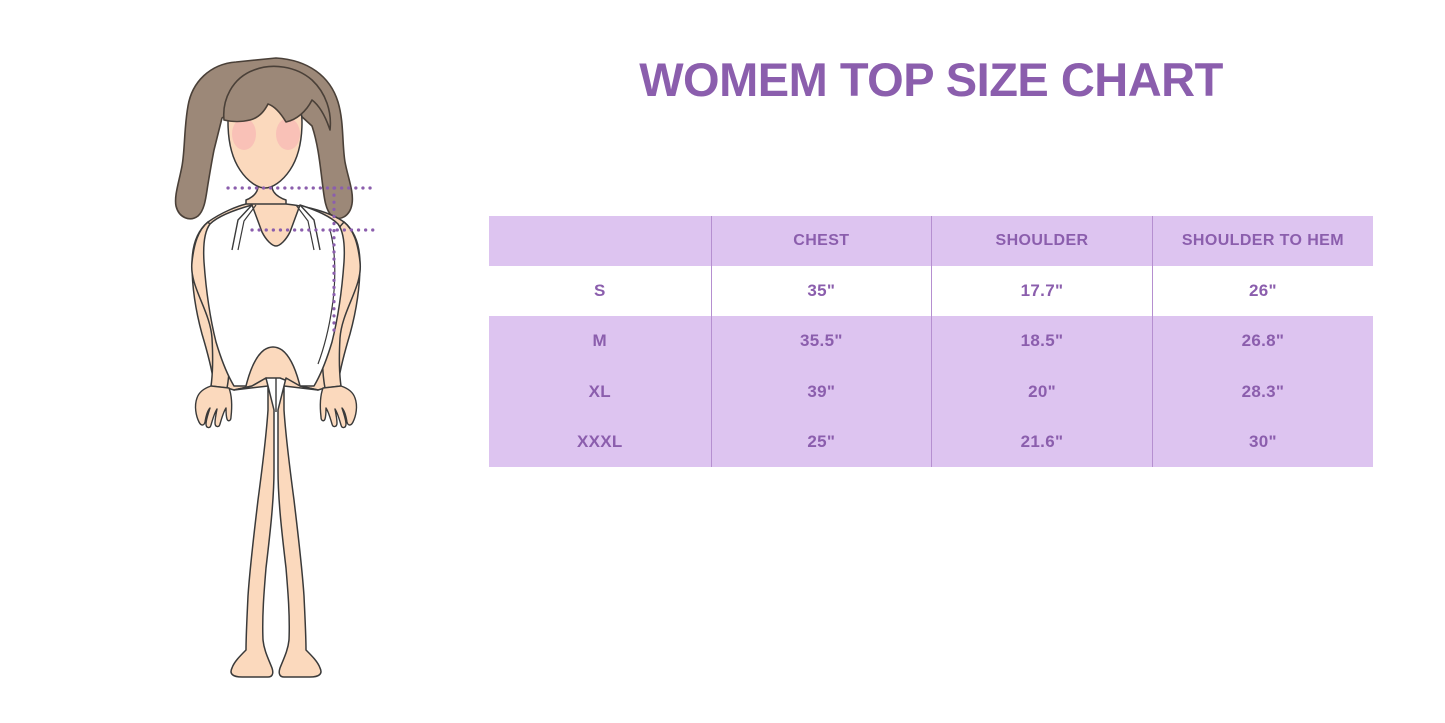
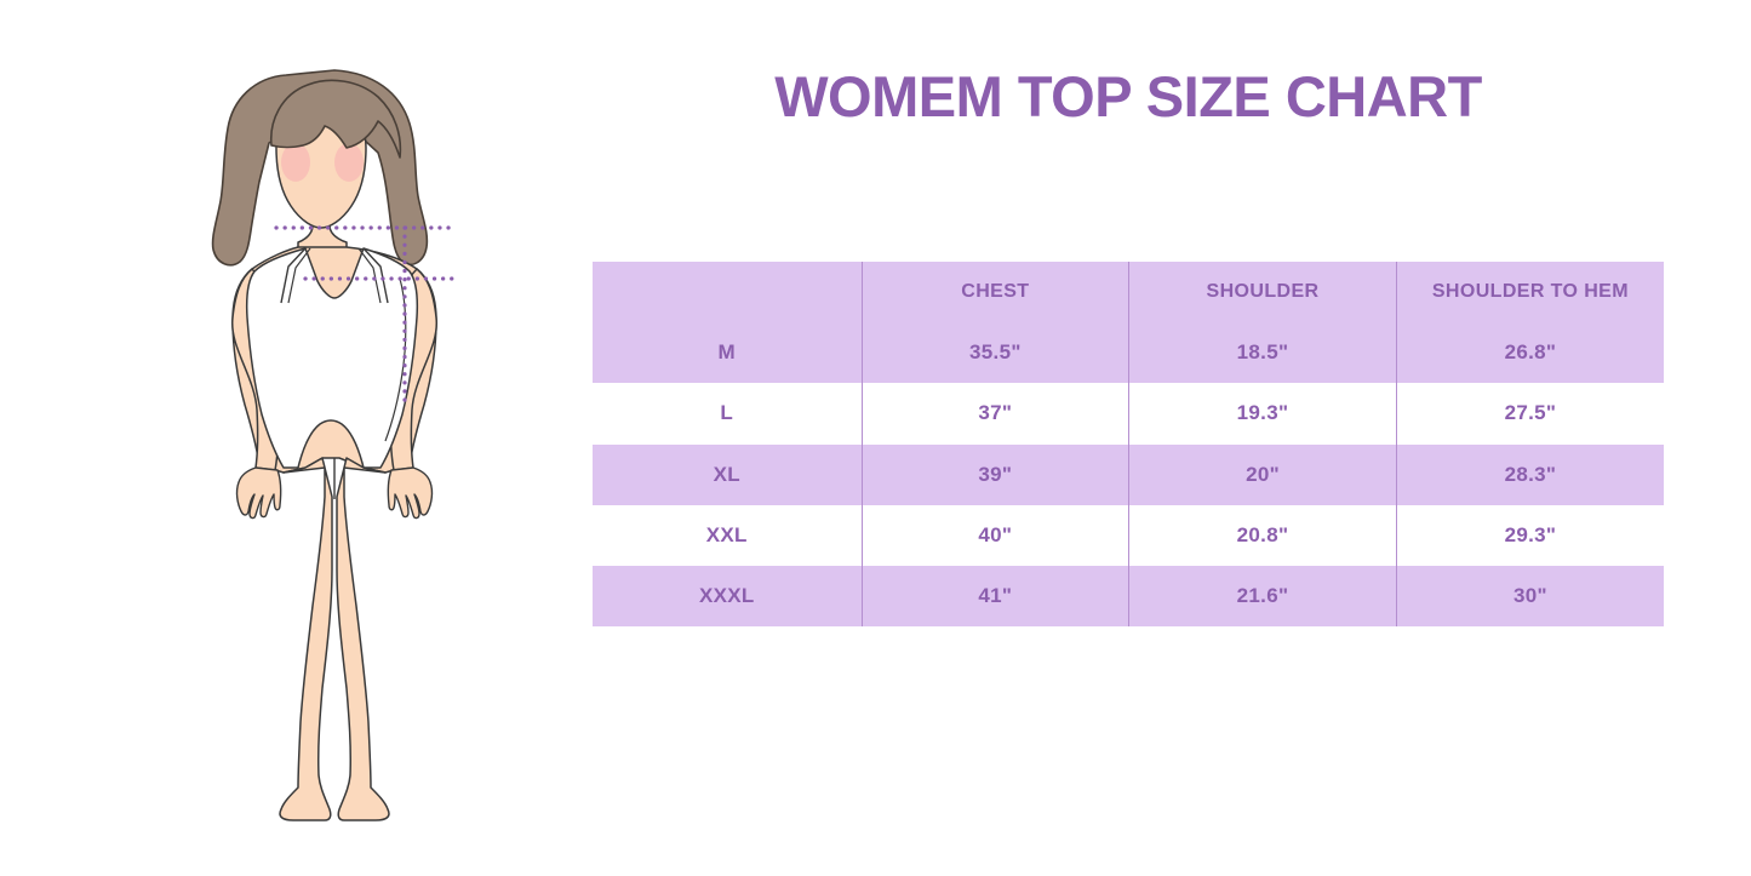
  WOMEM TOP SIZE CHART
  	CHEST	SHOULDER	SHOULDER TO HEM
- S	35"	17.7"	26"
  M	35.5"	18.5"	26.8"
+ L	37"	19.3"	27.5"
  XL	39"	20"	28.3"
+ XXL	40"	20.8"	29.3"
- XXXL	25"	21.6"	30"
+ XXXL	41"	21.6"	30"
